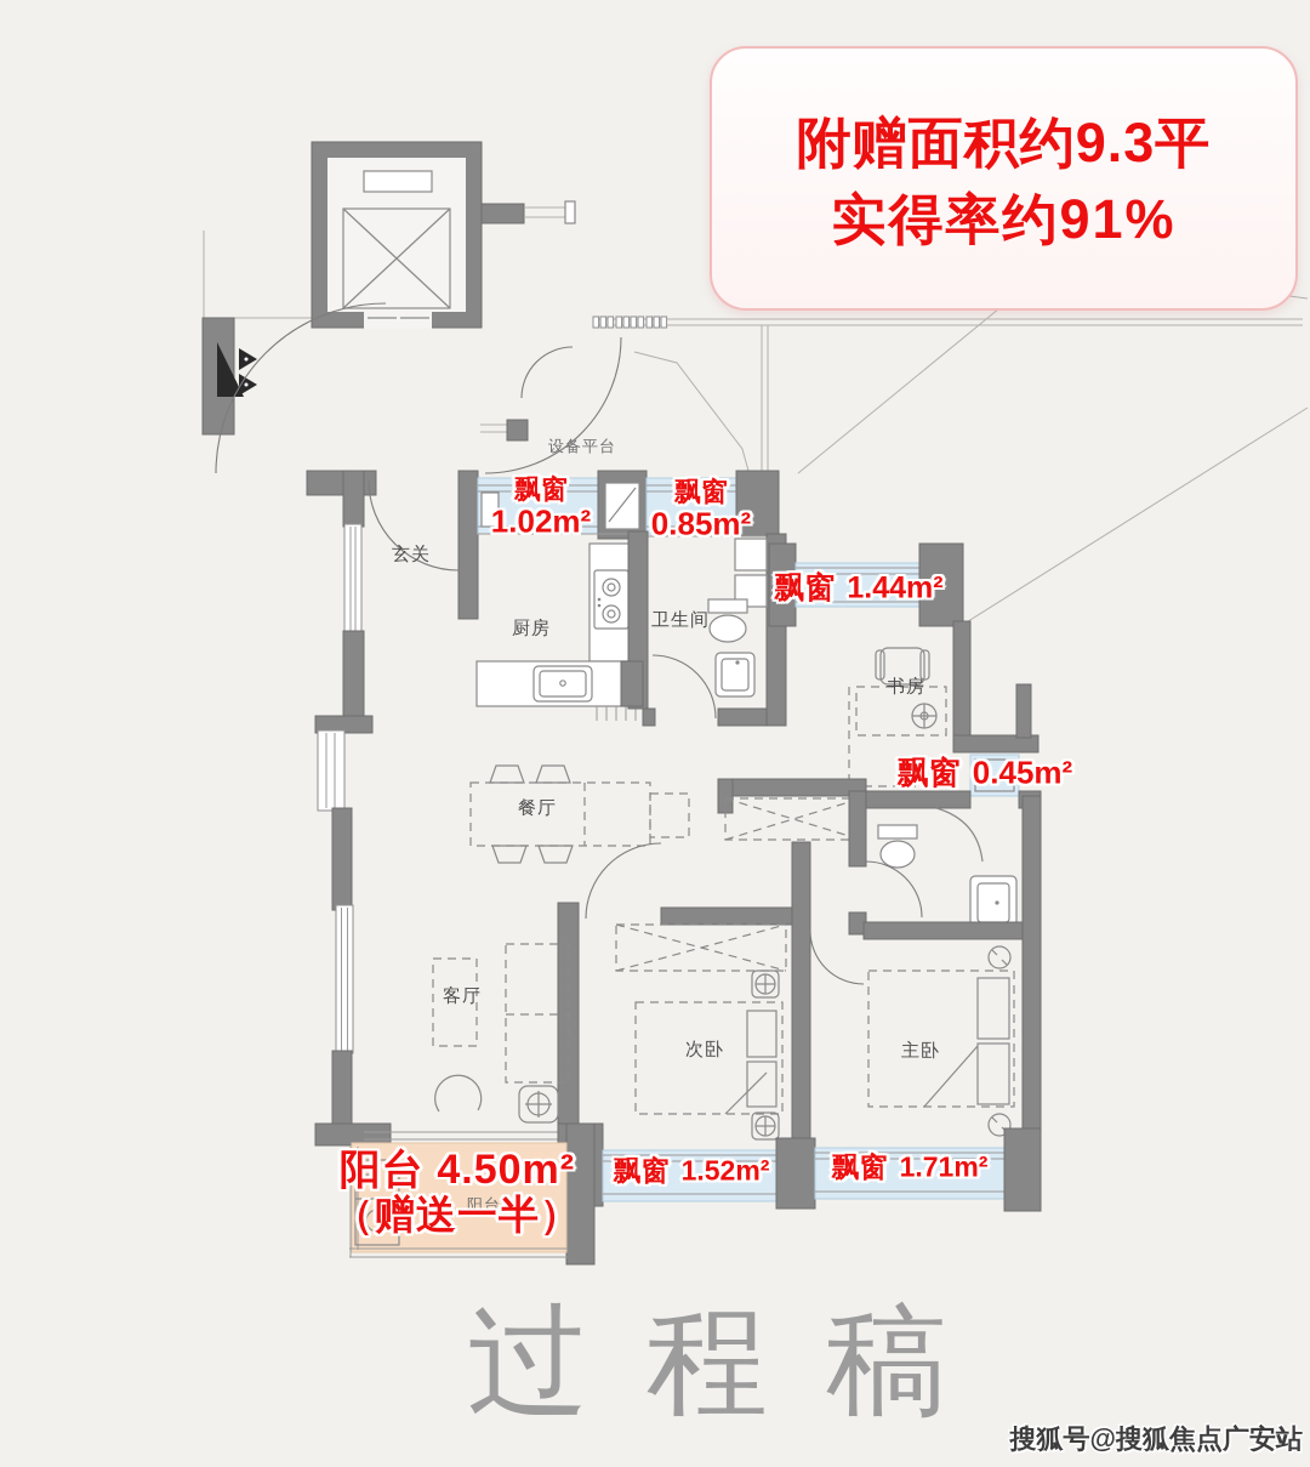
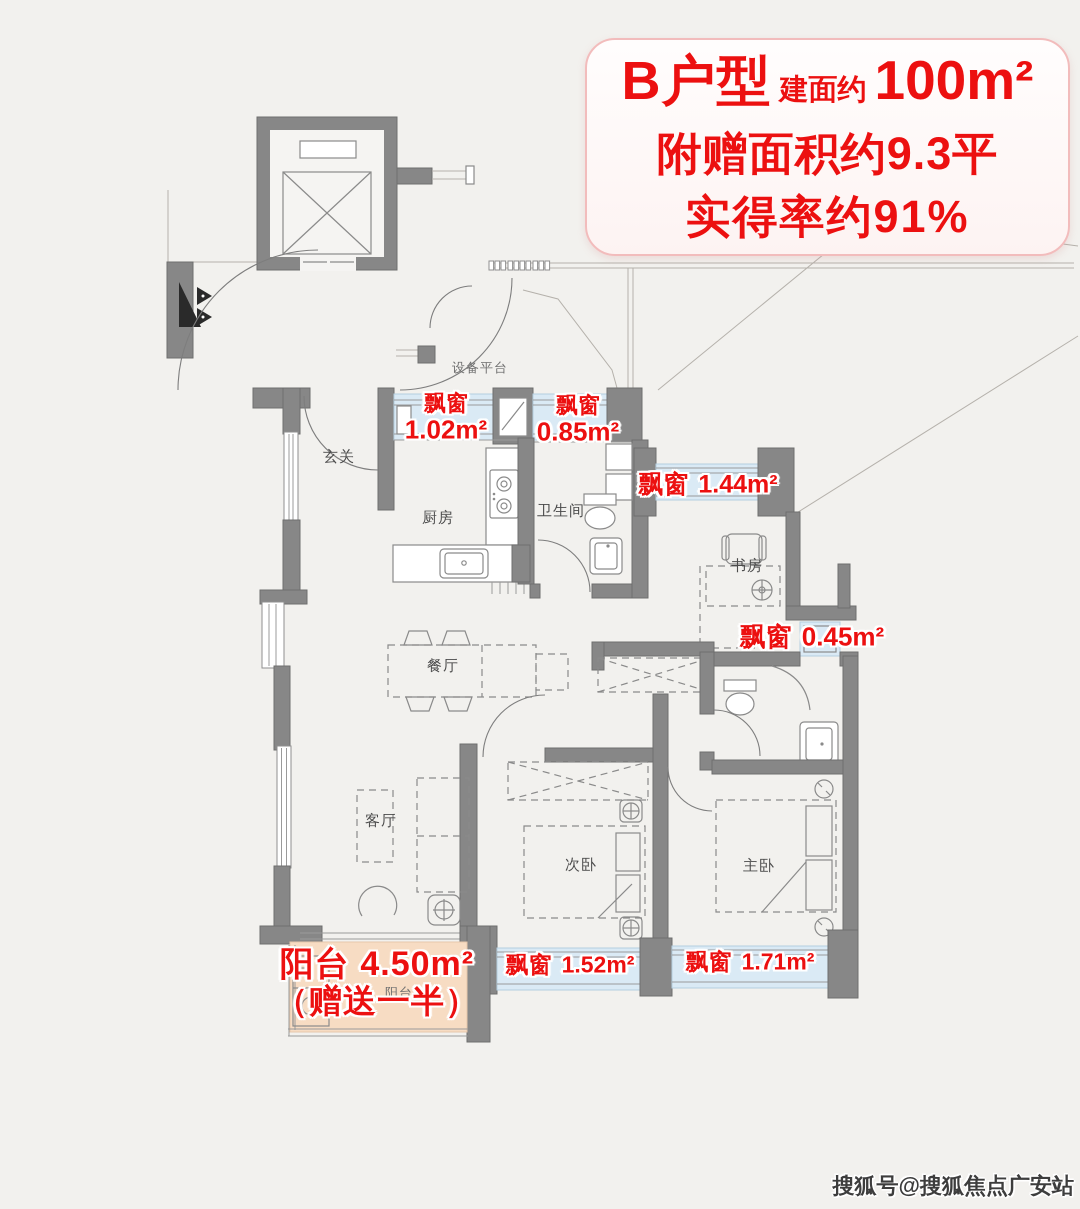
  玄关
  设备平台
  厨房
  卫生间
  书房
  餐厅
  客厅
  次卧
  主卧
  阳台
  飘窗
  1.02m²
  飘窗
  0.85m²
  飘窗 1.44m²
  飘窗 0.45m²
  飘窗 1.52m²
  飘窗 1.71m²
  阳台 4.50m²
  （赠送一半）
+ B户型
+ 建面约
+ 100m²
  附赠面积约9.3平
  实得率约91%
- 过程稿
  搜狐号@搜狐焦点广安站
